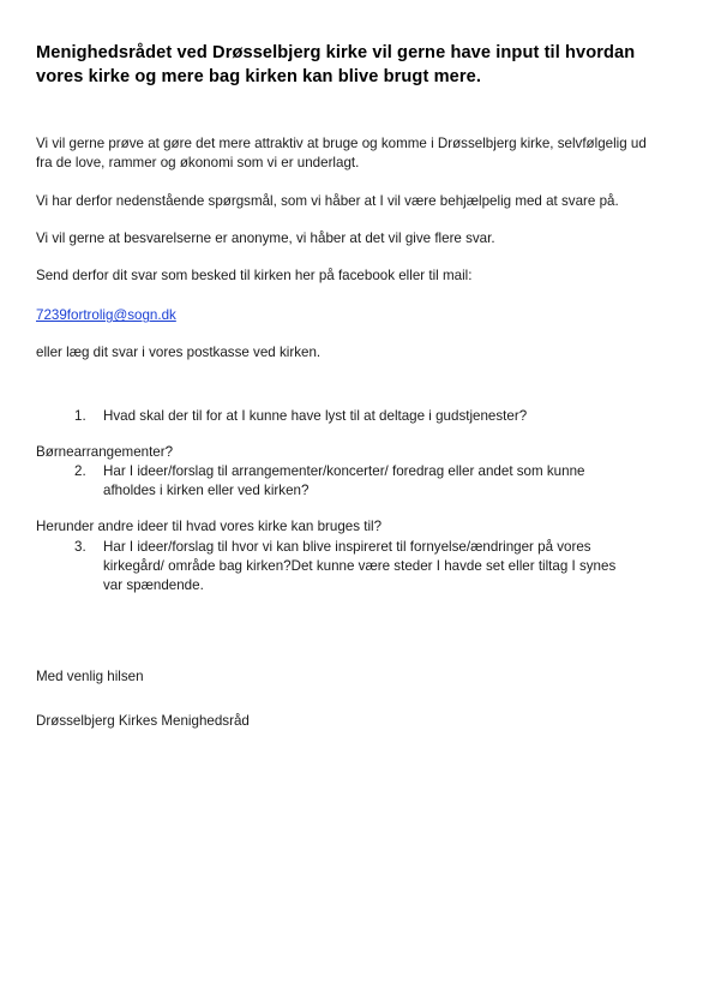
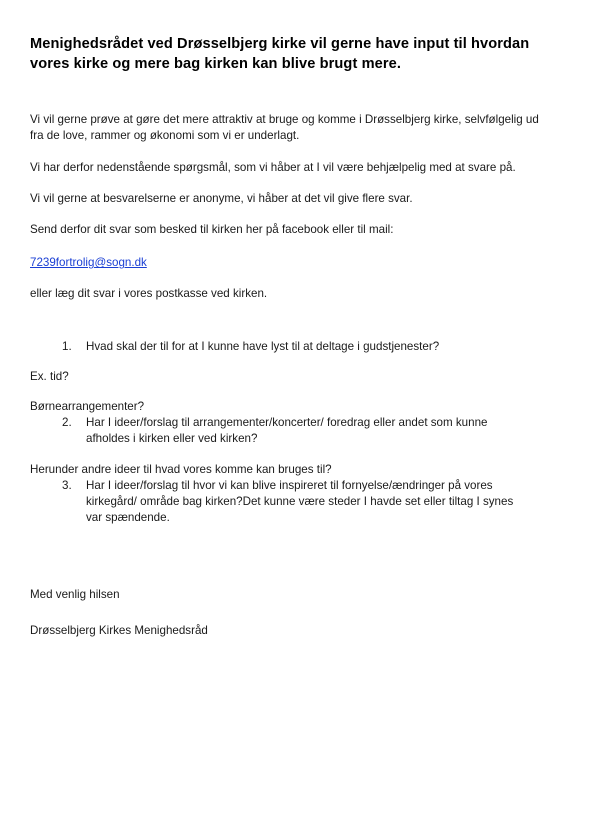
  Menighedsrådet ved Drøsselbjerg kirke vil gerne have input til hvordan vores kirke og mere bag kirken kan blive brugt mere.
  Vi vil gerne prøve at gøre det mere attraktiv at bruge og komme i Drøsselbjerg kirke, selvfølgelig ud fra de love, rammer og økonomi som vi er underlagt.
  Vi har derfor nedenstående spørgsmål, som vi håber at I vil være behjælpelig med at svare på.
  Vi vil gerne at besvarelserne er anonyme, vi håber at det vil give flere svar.
  Send derfor dit svar som besked til kirken her på facebook eller til mail:
  7239fortrolig@sogn.dk
  eller læg dit svar i vores postkasse ved kirken.
  1.
  Hvad skal der til for at I kunne have lyst til at deltage i gudstjenester?
+ Ex. tid?
  Børnearrangementer?
  2.
  Har I ideer/forslag til arrangementer/koncerter/ foredrag eller andet som kunne afholdes i kirken eller ved kirken?
- Herunder andre ideer til hvad vores kirke kan bruges til?
+ Herunder andre ideer til hvad vores komme kan bruges til?
  3.
  Har I ideer/forslag til hvor vi kan blive inspireret til fornyelse/ændringer på vores kirkegård/ område bag kirken?Det kunne være steder I havde set eller tiltag I synes var spændende.
  Med venlig hilsen
  Drøsselbjerg Kirkes Menighedsråd
